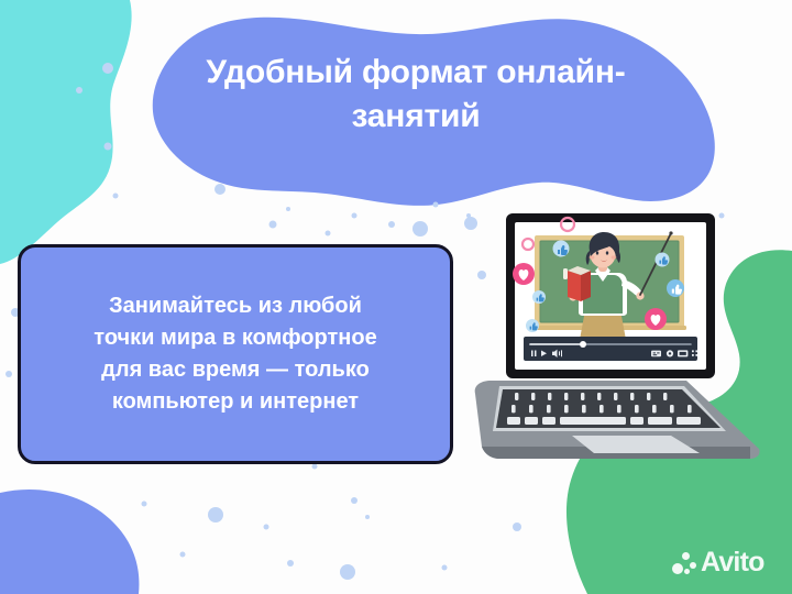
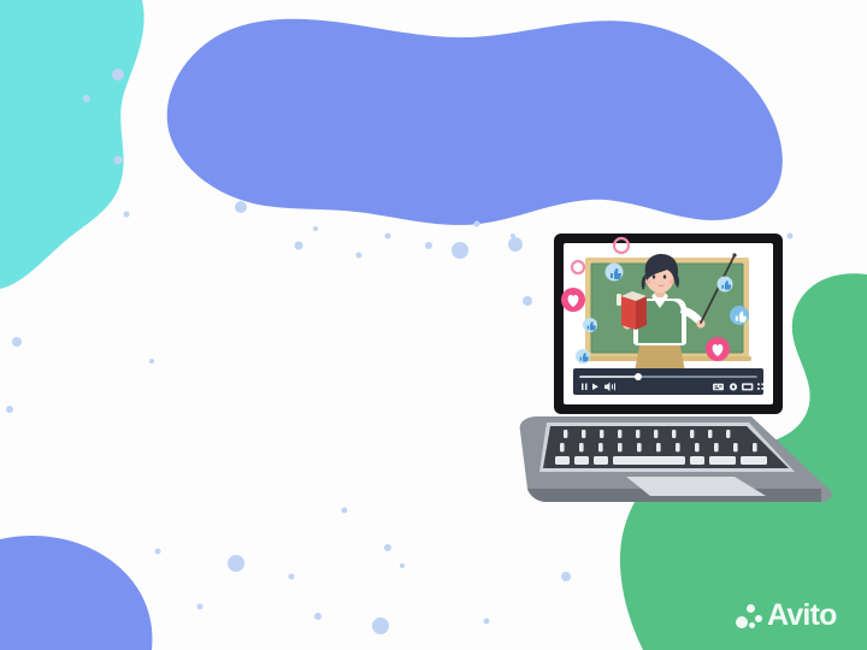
- Удобный формат онлайн-
- занятий
- Занимайтесь из любой
- точки мира в комфортное
- для вас время — только
- компьютер и интернет
  Avito
